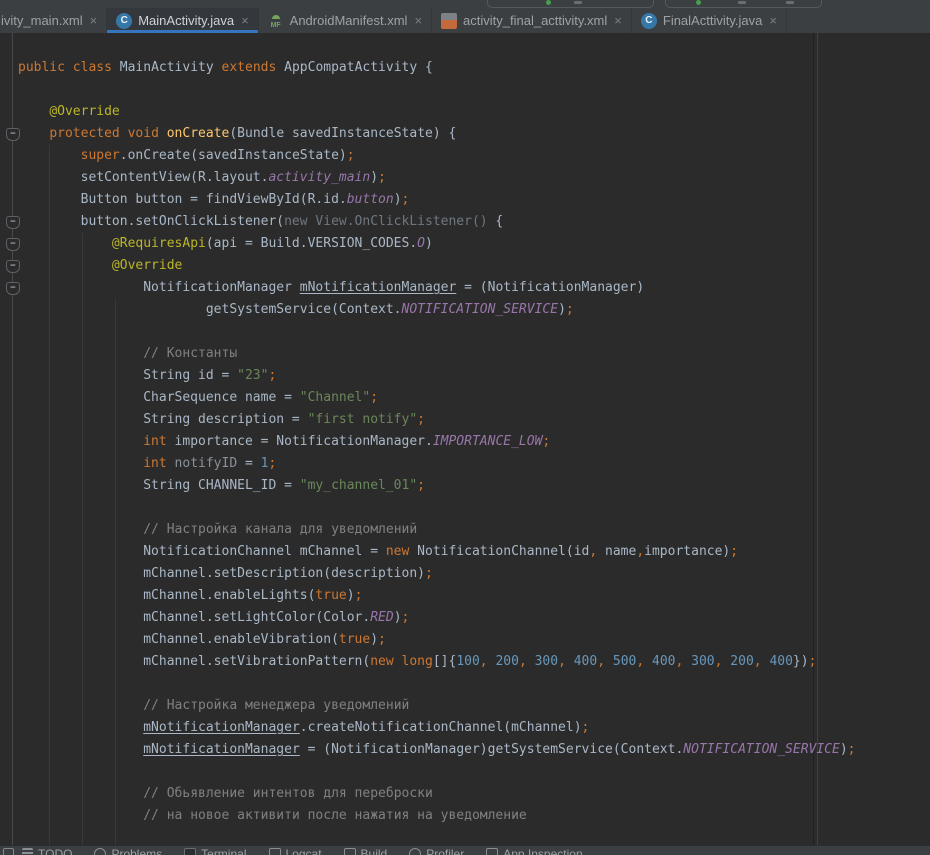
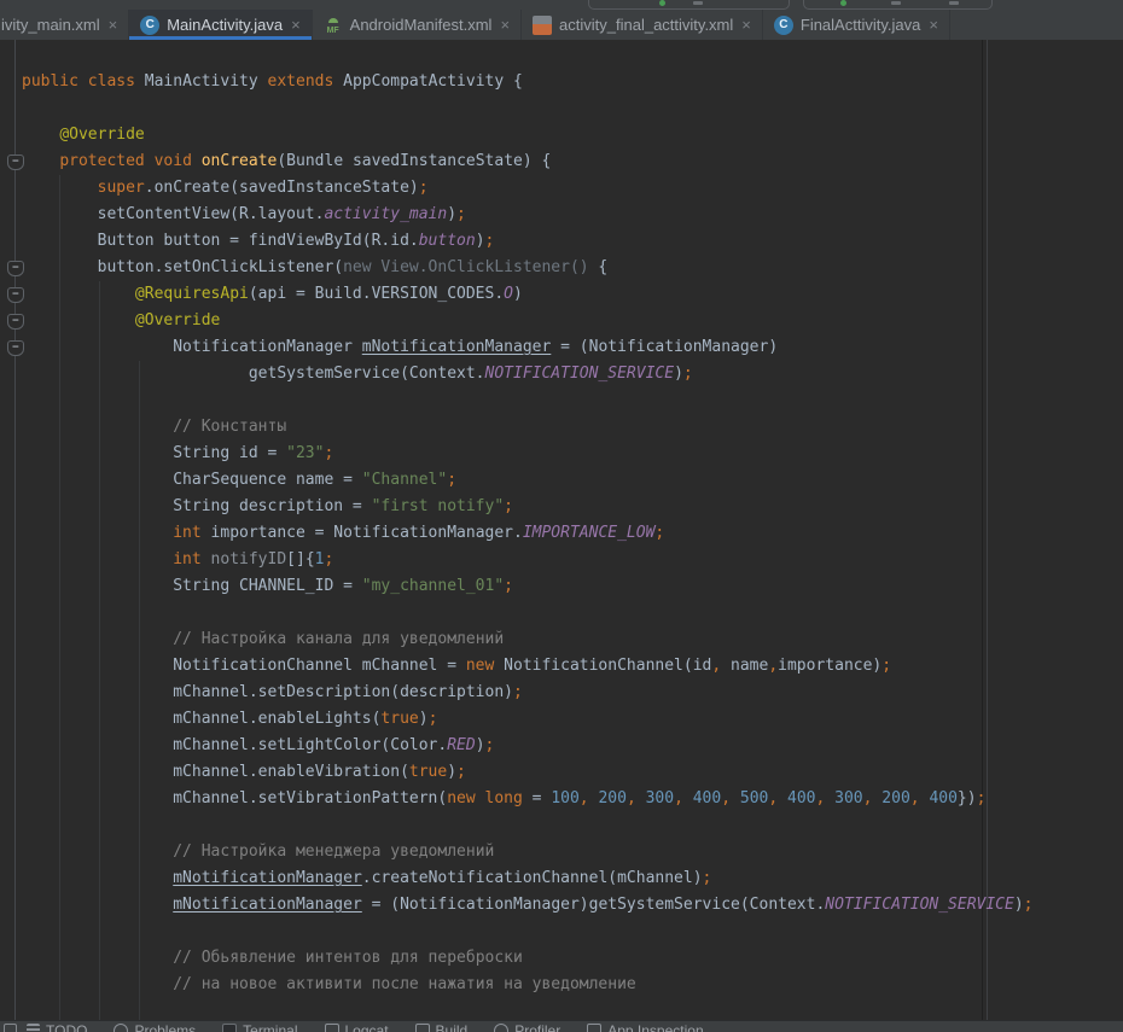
  ivity_main.xml
  ×
  C
  MainActivity.java
  ×
  AndroidManifest.xml
  ×
  activity_final_acttivity.xml
  ×
  C
  FinalActtivity.java
  ×
  public class MainActivity extends AppCompatActivity {
  @Override
  protected void onCreate(Bundle savedInstanceState) {
  super.onCreate(savedInstanceState);
  setContentView(R.layout.activity_main);
  Button button = findViewById(R.id.button);
  button.setOnClickListener(new View.OnClickListener() {
  @RequiresApi(api = Build.VERSION_CODES.O)
  @Override
  NotificationManager mNotificationManager = (NotificationManager)
  getSystemService(Context.NOTIFICATION_SERVICE);
  // Константы
  String id = "23";
  CharSequence name = "Channel";
  String description = "first notify";
  int importance = NotificationManager.IMPORTANCE_LOW;
- int notifyID = 1;
+ int notifyID[]{1;
  String CHANNEL_ID = "my_channel_01";
  // Настройка канала для уведомлений
  NotificationChannel mChannel = new NotificationChannel(id, name,importance);
  mChannel.setDescription(description);
  mChannel.enableLights(true);
  mChannel.setLightColor(Color.RED);
  mChannel.enableVibration(true);
- mChannel.setVibrationPattern(new long[]{100, 200, 300, 400, 500, 400, 300, 200, 400});
+ mChannel.setVibrationPattern(new long = 100, 200, 300, 400, 500, 400, 300, 200, 400});
  // Настройка менеджера уведомлений
  mNotificationManager.createNotificationChannel(mChannel);
  mNotificationManager = (NotificationManager)getSystemService(Context.NOTIFICATION_SERVICE);
  // Обьявление интентов для переброски
  // на новое активити после нажатия на уведомление
  −
  −
  −
  −
  −
  TODO
  Problems
  Terminal
  Logcat
  Build
  Profiler
  App Inspection
